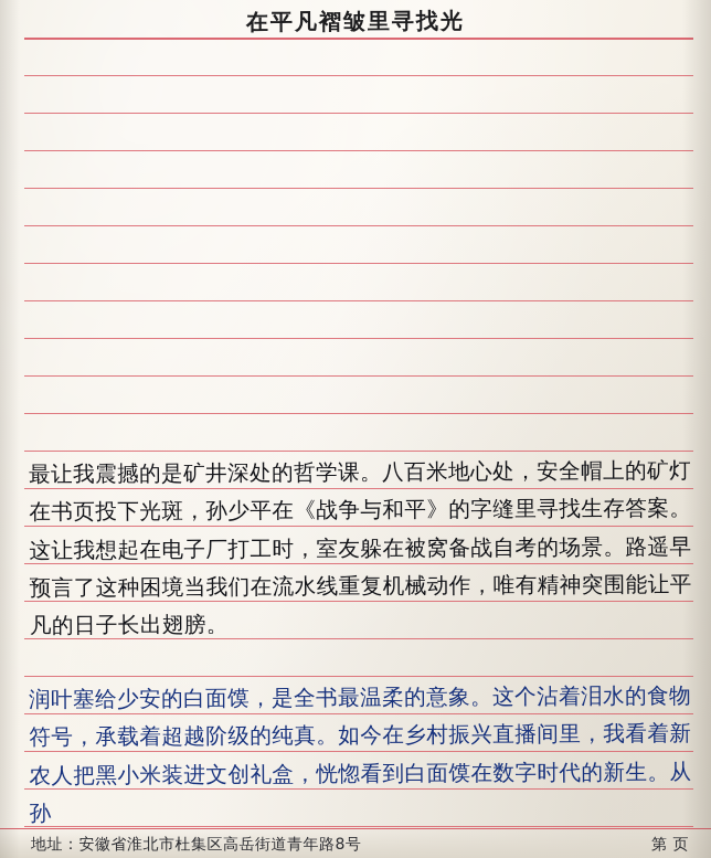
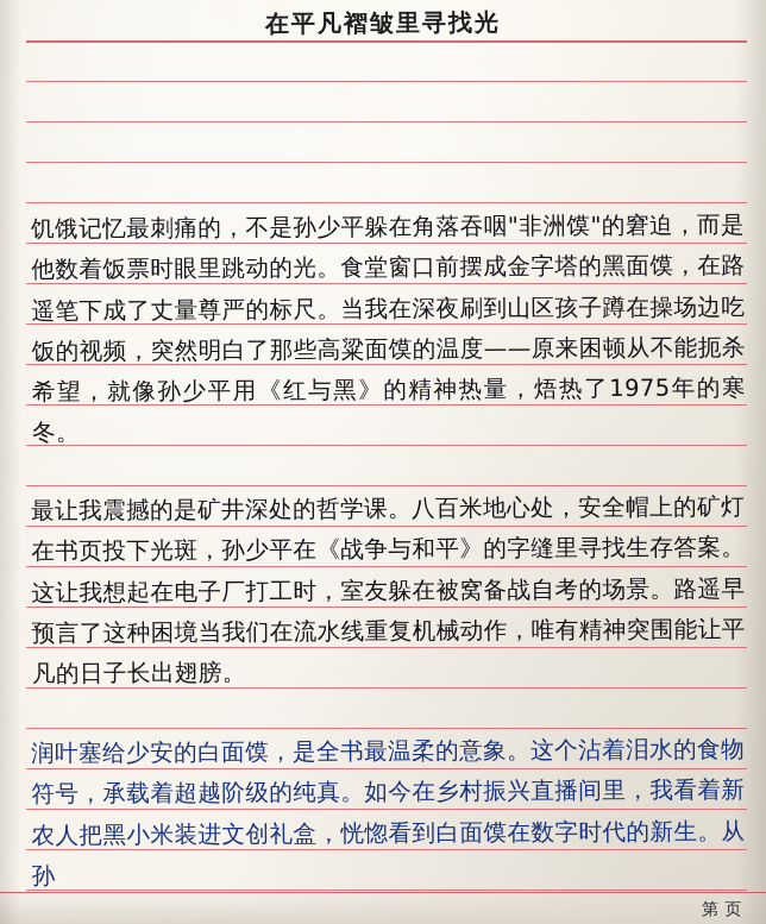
  在平凡褶皱里寻找光
+ 饥饿记忆最刺痛的，不是孙少平躲在角落吞咽"非洲馍"的窘迫，而是他数着饭票时眼里跳动的光。食堂窗口前摆成金字塔的黑面馍，在路遥笔下成了丈量尊严的标尺。当我在深夜刷到山区孩子蹲在操场边吃饭的视频，突然明白了那些高粱面馍的温度——原来困顿从不能扼杀希望，就像孙少平用《红与黑》的精神热量，焐热了1975年的寒冬。
  最让我震撼的是矿井深处的哲学课。八百米地心处，安全帽上的矿灯在书页投下光斑，孙少平在《战争与和平》的字缝里寻找生存答案。这让我想起在电子厂打工时，室友躲在被窝备战自考的场景。路遥早预言了这种困境当我们在流水线重复机械动作，唯有精神突围能让平凡的日子长出翅膀。
  润叶塞给少安的白面馍，是全书最温柔的意象。这个沾着泪水的食物符号，承载着超越阶级的纯真。如今在乡村振兴直播间里，我看着新农人把黑小米装进文创礼盒，恍惚看到白面馍在数字时代的新生。从孙
- 地址：安徽省淮北市杜集区高岳街道青年路8号
  第 页
